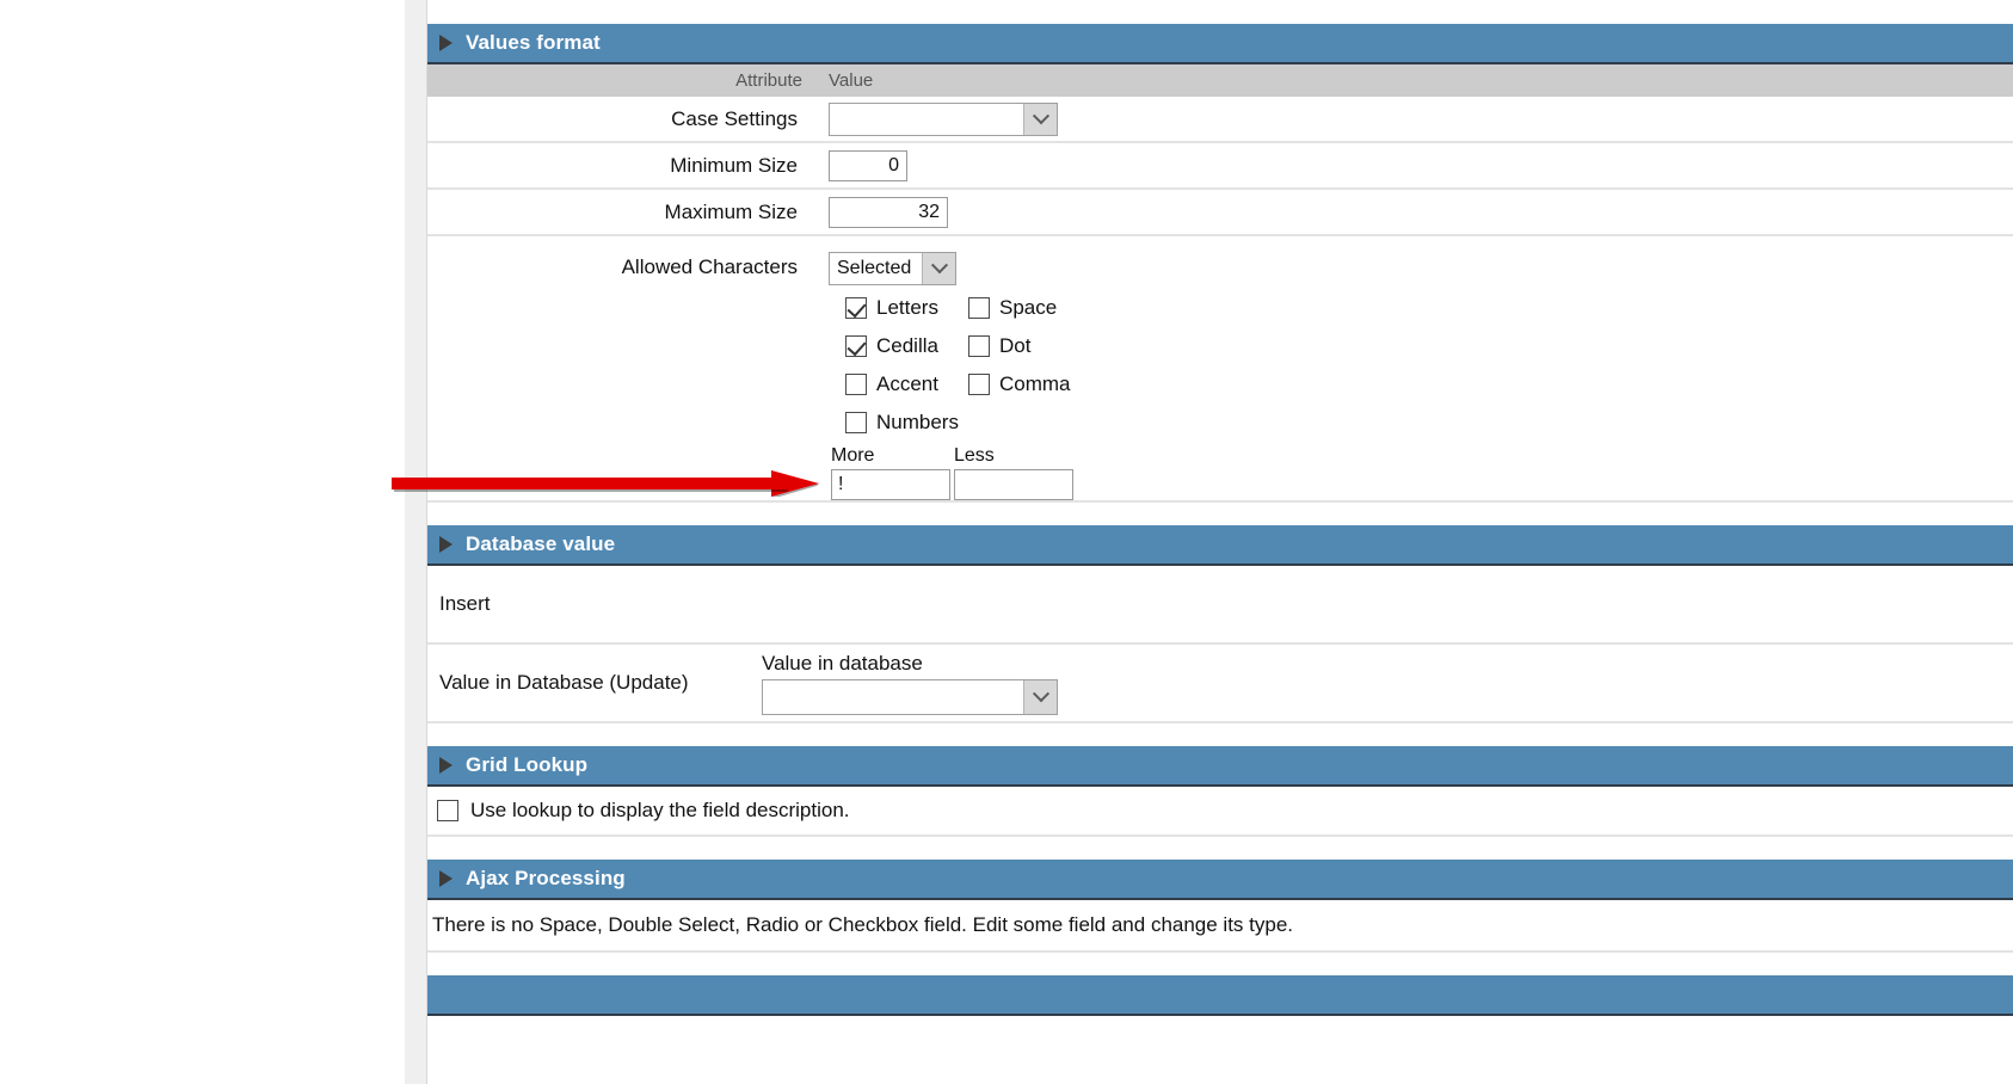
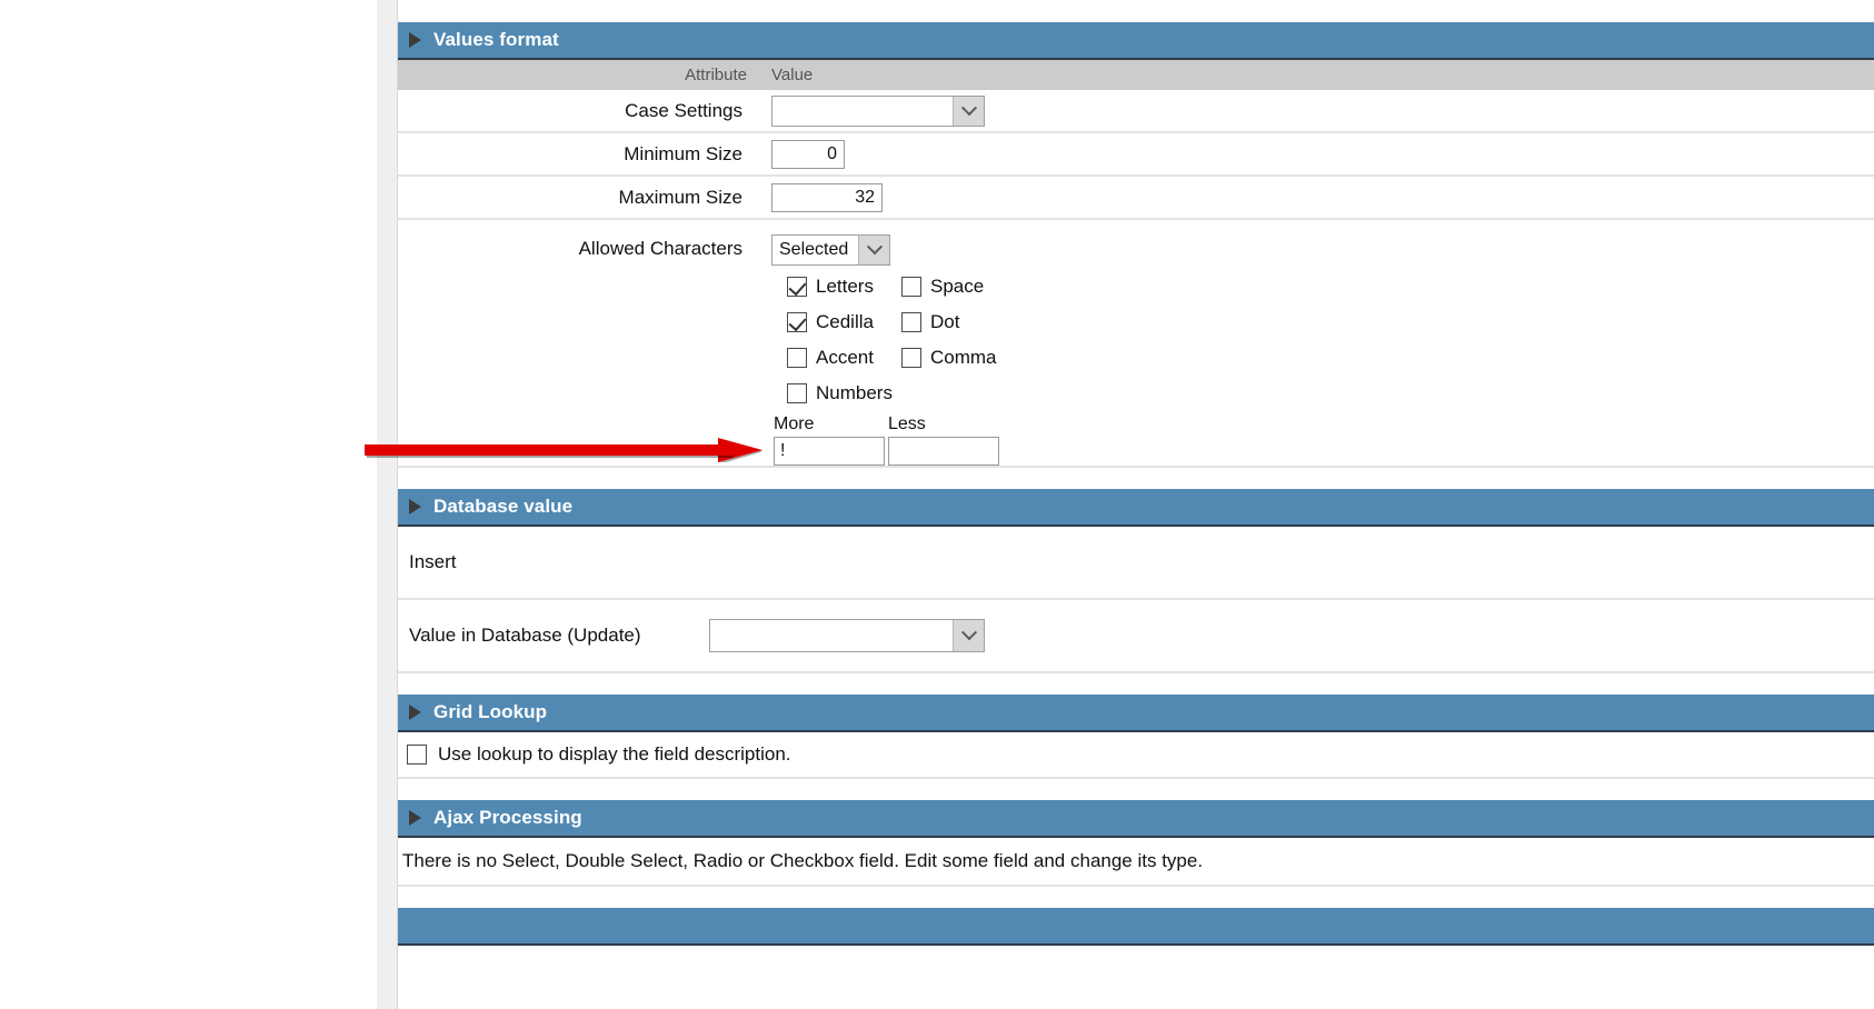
  Values format
  Attribute
  Value
  Case Settings
  Minimum Size
  0
  Maximum Size
  32
  Allowed Characters
  Selected
  Letters
  Space
  Cedilla
  Dot
  Accent
  Comma
  Numbers
  More
  !
  Less
  Database value
  Insert
  Value in Database (Update)
- Value in database
  Grid Lookup
  Use lookup to display the field description.
  Ajax Processing
- There is no Space, Double Select, Radio or Checkbox field. Edit some field and change its type.
+ There is no Select, Double Select, Radio or Checkbox field. Edit some field and change its type.
